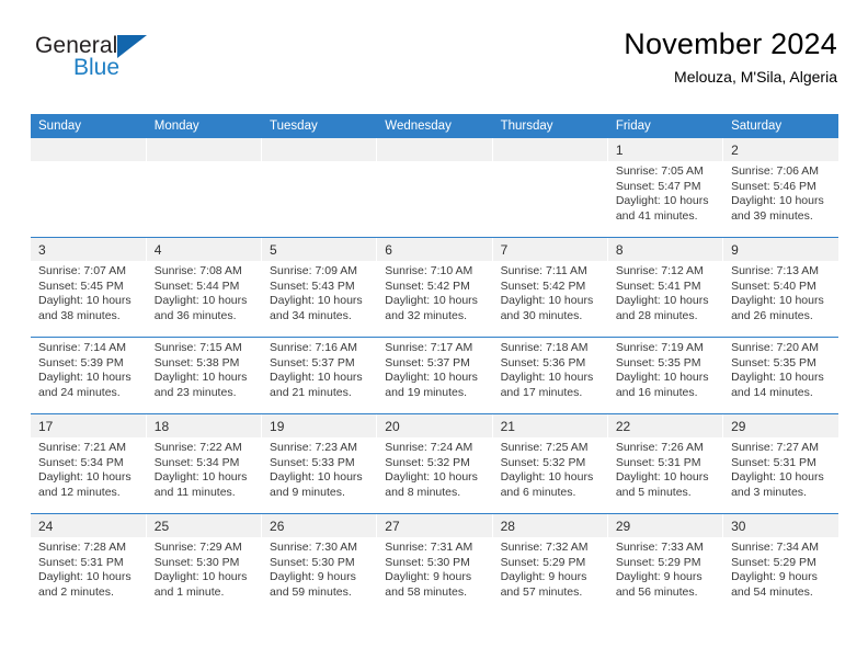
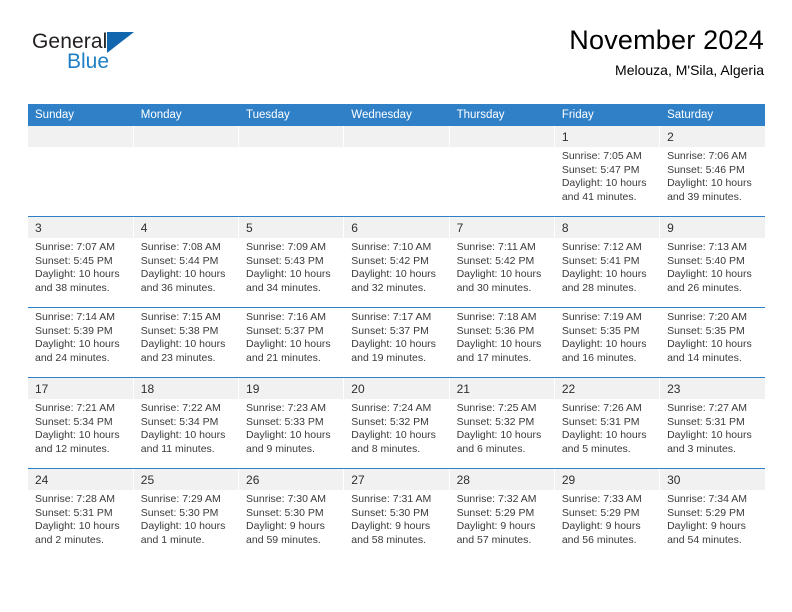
  General
  Blue
  November 2024
  Melouza, M'Sila, Algeria
  Sunday	Monday	Tuesday	Wednesday	Thursday	Friday	Saturday
  					1	2
  					Sunrise: 7:05 AMSunset: 5:47 PMDaylight: 10 hoursand 41 minutes.	Sunrise: 7:06 AMSunset: 5:46 PMDaylight: 10 hoursand 39 minutes.
  3	4	5	6	7	8	9
  Sunrise: 7:07 AMSunset: 5:45 PMDaylight: 10 hoursand 38 minutes.	Sunrise: 7:08 AMSunset: 5:44 PMDaylight: 10 hoursand 36 minutes.	Sunrise: 7:09 AMSunset: 5:43 PMDaylight: 10 hoursand 34 minutes.	Sunrise: 7:10 AMSunset: 5:42 PMDaylight: 10 hoursand 32 minutes.	Sunrise: 7:11 AMSunset: 5:42 PMDaylight: 10 hoursand 30 minutes.	Sunrise: 7:12 AMSunset: 5:41 PMDaylight: 10 hoursand 28 minutes.	Sunrise: 7:13 AMSunset: 5:40 PMDaylight: 10 hoursand 26 minutes.
  Sunrise: 7:14 AMSunset: 5:39 PMDaylight: 10 hoursand 24 minutes.	Sunrise: 7:15 AMSunset: 5:38 PMDaylight: 10 hoursand 23 minutes.	Sunrise: 7:16 AMSunset: 5:37 PMDaylight: 10 hoursand 21 minutes.	Sunrise: 7:17 AMSunset: 5:37 PMDaylight: 10 hoursand 19 minutes.	Sunrise: 7:18 AMSunset: 5:36 PMDaylight: 10 hoursand 17 minutes.	Sunrise: 7:19 AMSunset: 5:35 PMDaylight: 10 hoursand 16 minutes.	Sunrise: 7:20 AMSunset: 5:35 PMDaylight: 10 hoursand 14 minutes.
- 17	18	19	20	21	22	29
+ 17	18	19	20	21	22	23
  Sunrise: 7:21 AMSunset: 5:34 PMDaylight: 10 hoursand 12 minutes.	Sunrise: 7:22 AMSunset: 5:34 PMDaylight: 10 hoursand 11 minutes.	Sunrise: 7:23 AMSunset: 5:33 PMDaylight: 10 hoursand 9 minutes.	Sunrise: 7:24 AMSunset: 5:32 PMDaylight: 10 hoursand 8 minutes.	Sunrise: 7:25 AMSunset: 5:32 PMDaylight: 10 hoursand 6 minutes.	Sunrise: 7:26 AMSunset: 5:31 PMDaylight: 10 hoursand 5 minutes.	Sunrise: 7:27 AMSunset: 5:31 PMDaylight: 10 hoursand 3 minutes.
  24	25	26	27	28	29	30
  Sunrise: 7:28 AMSunset: 5:31 PMDaylight: 10 hoursand 2 minutes.	Sunrise: 7:29 AMSunset: 5:30 PMDaylight: 10 hoursand 1 minute.	Sunrise: 7:30 AMSunset: 5:30 PMDaylight: 9 hoursand 59 minutes.	Sunrise: 7:31 AMSunset: 5:30 PMDaylight: 9 hoursand 58 minutes.	Sunrise: 7:32 AMSunset: 5:29 PMDaylight: 9 hoursand 57 minutes.	Sunrise: 7:33 AMSunset: 5:29 PMDaylight: 9 hoursand 56 minutes.	Sunrise: 7:34 AMSunset: 5:29 PMDaylight: 9 hoursand 54 minutes.
